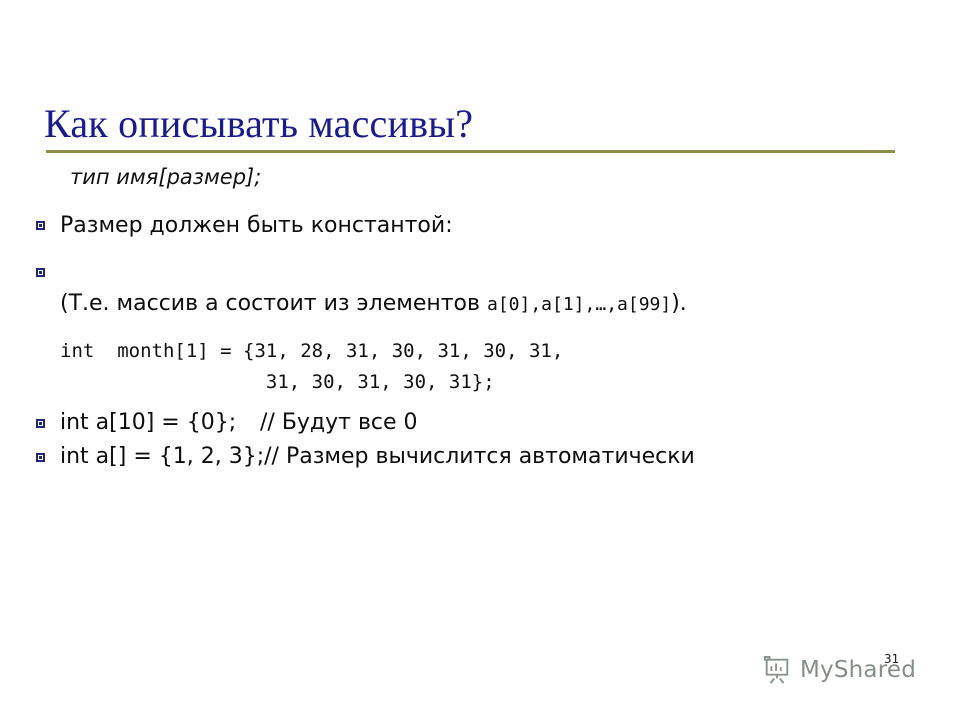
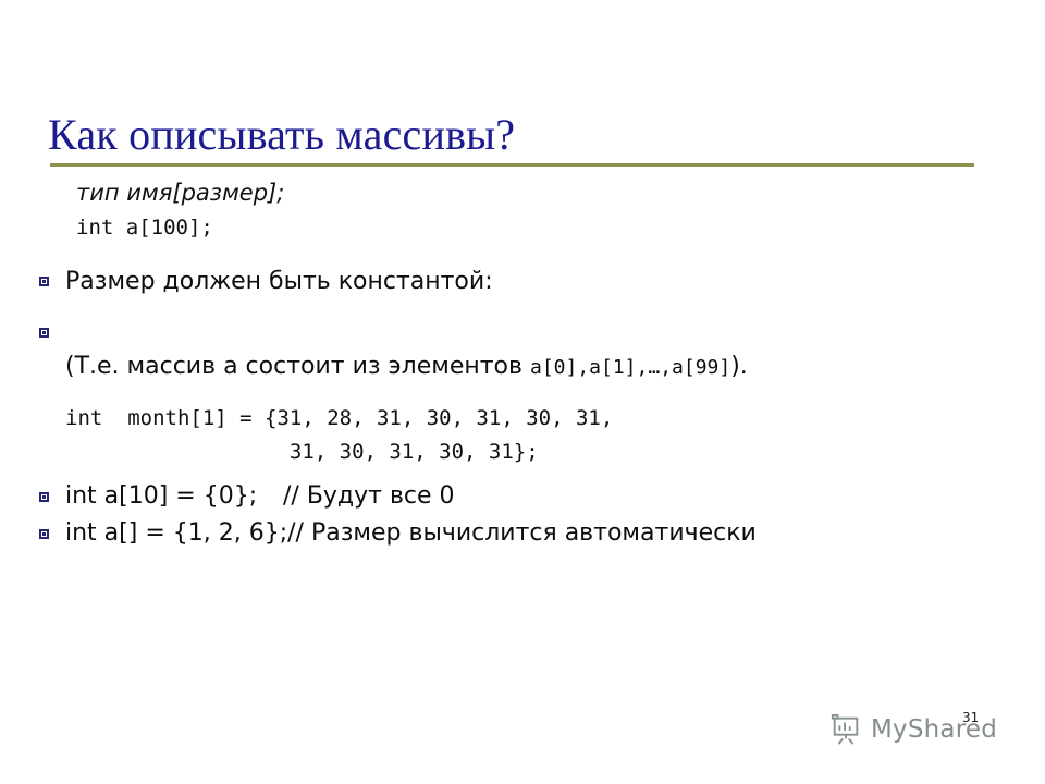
  Как описывать массивы?
  тип имя[размер];
+ int a[100];
  Размер должен быть константой:
  (Т.е. массив a состоит из элементов a[0],a[1],…,a[99]).
  int month[1] = {31, 28, 31, 30, 31, 30, 31, 31, 30, 31, 30, 31};
  int a[10] = {0}; // Будут все 0
- int a[] = {1, 2, 3};// Размер вычислится автоматически
+ int a[] = {1, 2, 6};// Размер вычислится автоматически
  MyShared
  31
